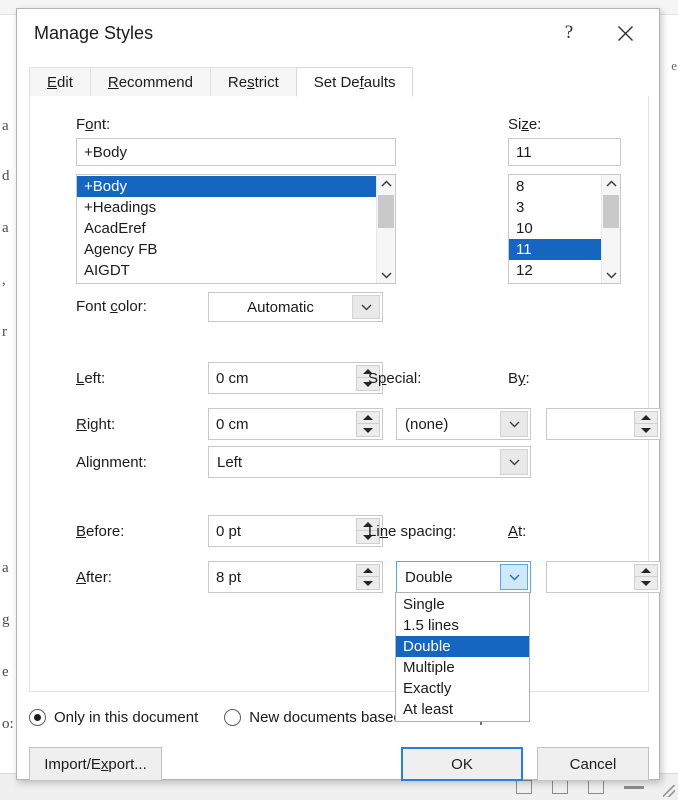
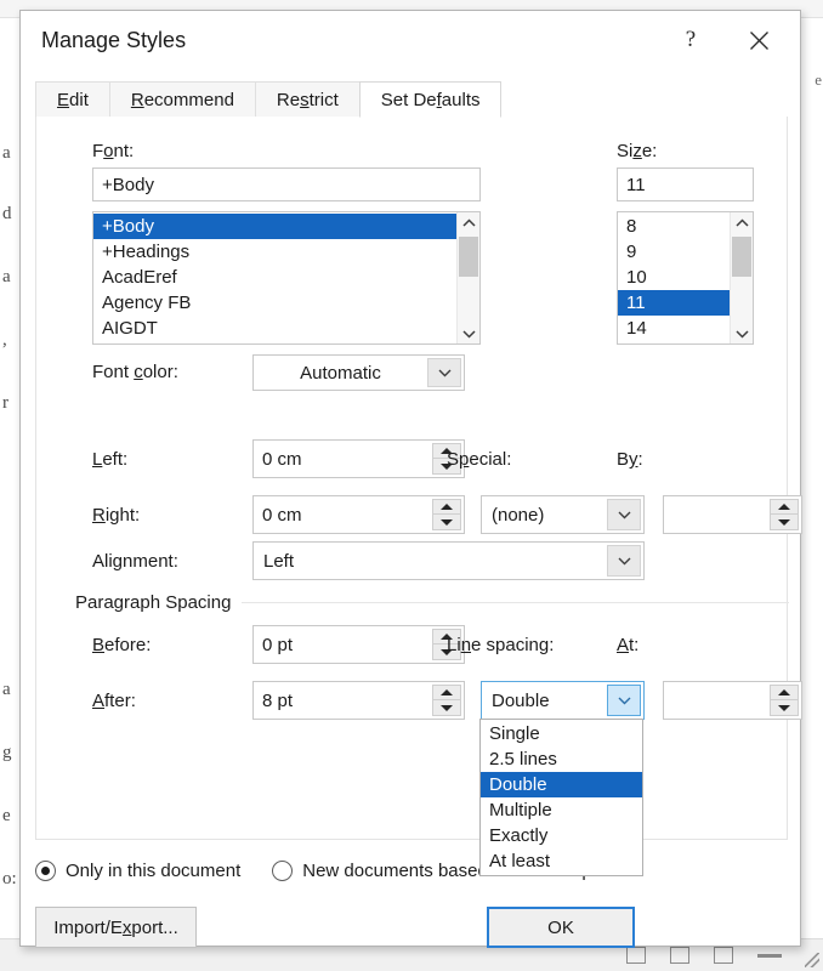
  a
  d
  a
  ,
  r
  a
  g
  e
  o:
  e
  Manage Styles
  ?
  E
  dit
  R
  ecommend
  Re
  s
  trict
  Set De
  f
  aults
  Font:
  +Body
  +Body
  +Headings
  AcadEref
  Agency FB
  AIGDT
  Size:
  11
  8
- 3
+ 9
  10
  11
- 12
+ 14
  Font color:
  Automatic
  Left:
  0 cm
  Special:
  By:
  Right:
  0 cm
  (none)
  Alignment:
  Left
+ Paragraph Spacing
  Before:
  0 pt
  Line spacing:
  At:
  After:
  8 pt
  Double
  Single
- 1.5 lines
+ 2.5 lines
  Double
  Multiple
  Exactly
  At least
  Only in this document
  Import/E
  x
  port...
  OK
- Cancel
